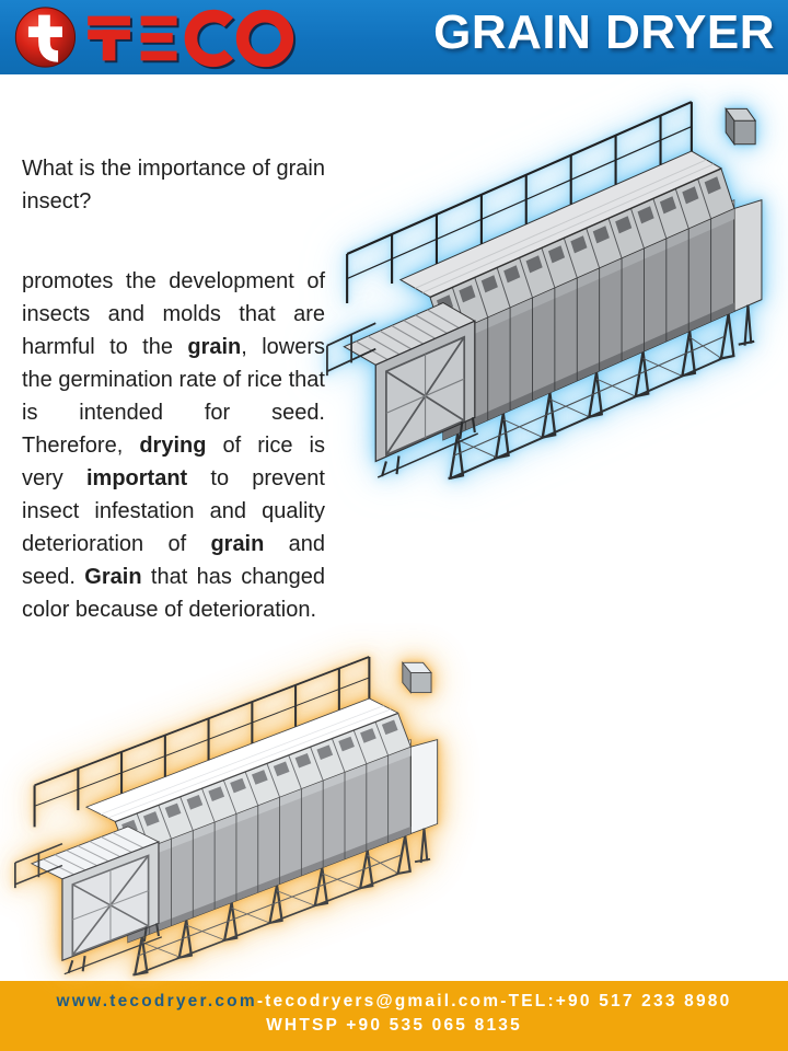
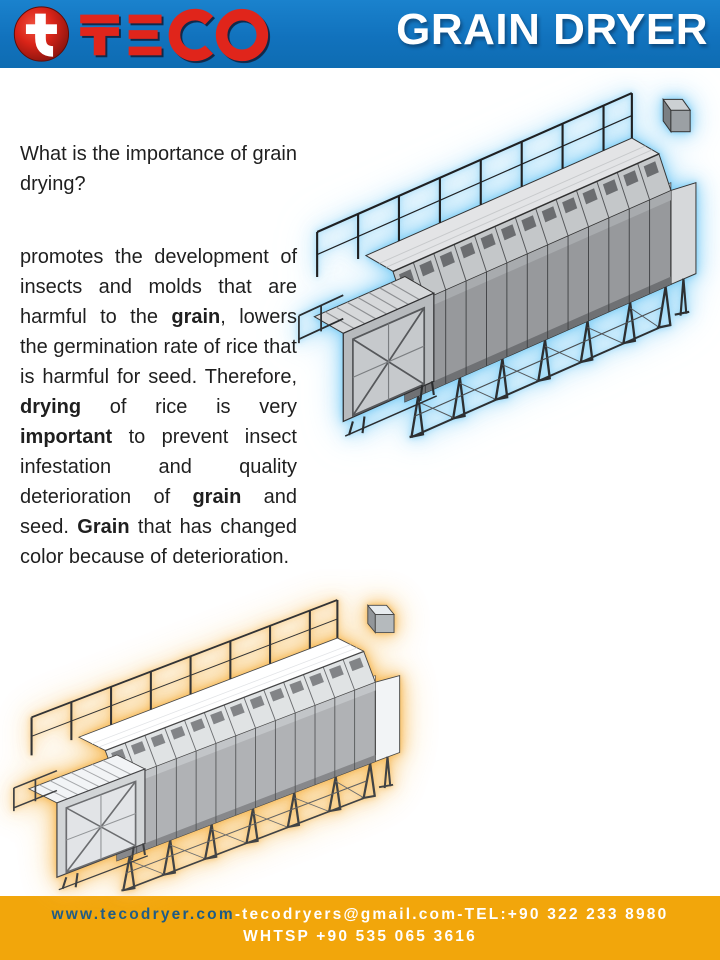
  GRAIN DRYER
- What is the importance of grain insect?
+ What is the importance of grain drying?
- promotes the development of insects and molds that are harmful to the grain, lowers the germination rate of rice that is intended for seed. Therefore, drying of rice is very important to prevent insect infestation and quality deterioration of grain and seed. Grain that has changed color because of deterioration.
+ promotes the development of insects and molds that are harmful to the grain, lowers the germination rate of rice that is harmful for seed. Therefore, drying of rice is very important to prevent insect infestation and quality deterioration of grain and seed. Grain that has changed color because of deterioration.
- www.tecodryer.com-tecodryers@gmail.com-TEL:+90 517 233 8980
+ www.tecodryer.com-tecodryers@gmail.com-TEL:+90 322 233 8980
- WHTSP +90 535 065 8135
+ WHTSP +90 535 065 3616
